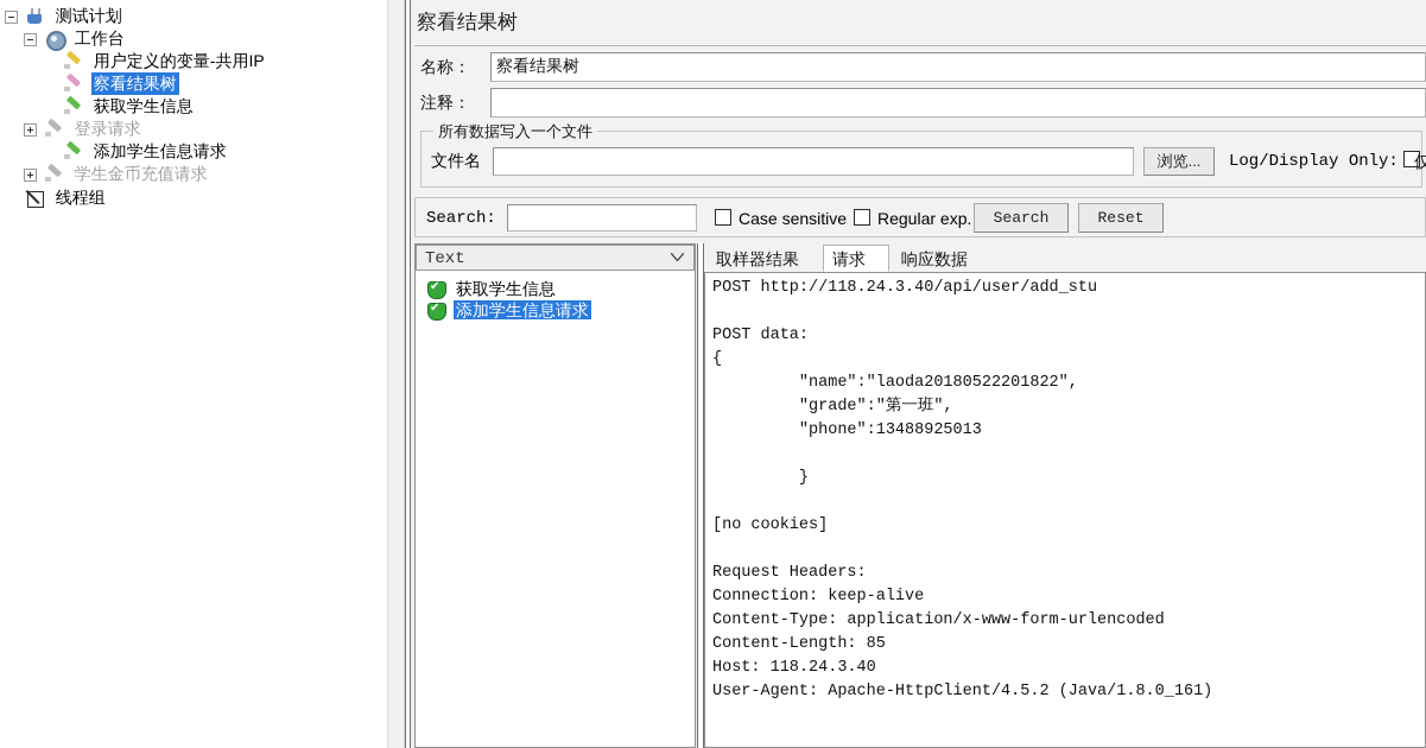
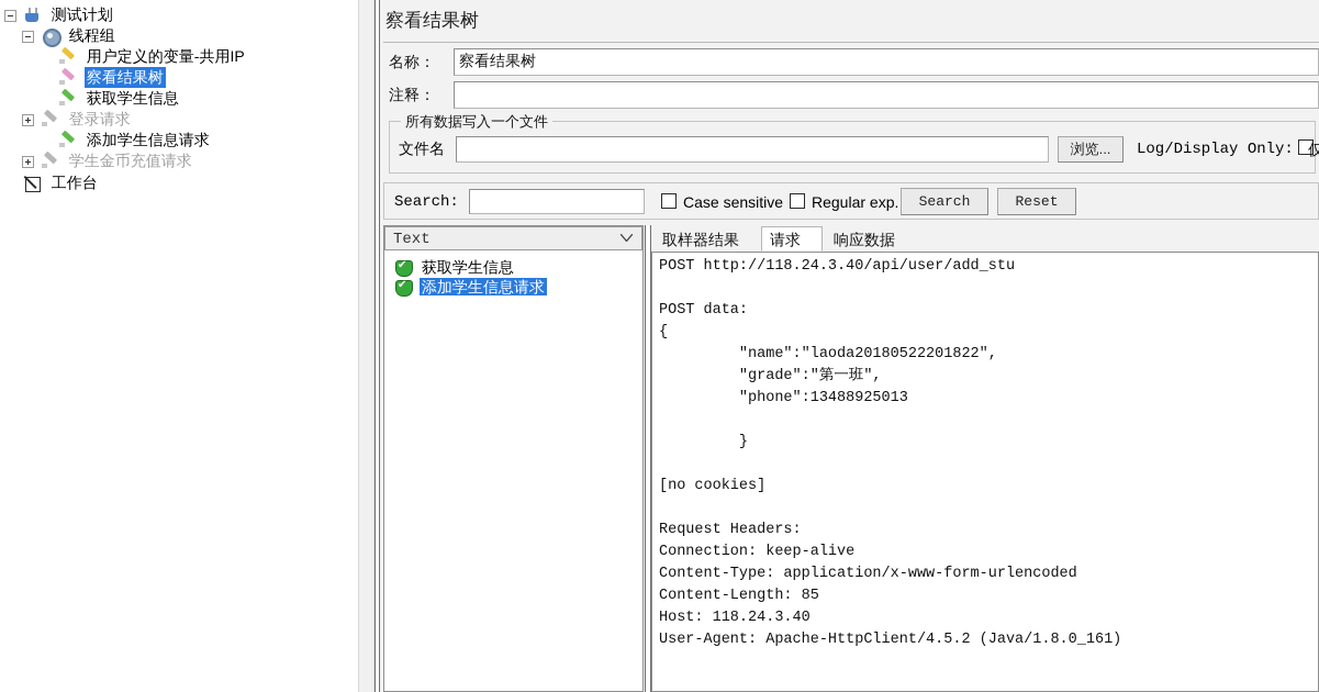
  测试计划
- 工作台
+ 线程组
  用户定义的变量-共用IP
  察看结果树
  获取学生信息
  登录请求
  添加学生信息请求
  学生金币充值请求
- 线程组
+ 工作台
  察看结果树
  名称：
  察看结果树
  注释：
  所有数据写入一个文件
  文件名
  浏览...
  Log/Display Only:
  仅
  Search:
  Case sensitive
  Regular exp.
  Search
  Reset
  Text
  获取学生信息
  添加学生信息请求
  取样器结果
  请求
  响应数据
  POST http://118.24.3.40/api/user/add_stu
  POST data:
  {
  "name":"laoda20180522201822",
  "grade":"第一班",
  "phone":13488925013
  }
  [no cookies]
  Request Headers:
  Connection: keep-alive
  Content-Type: application/x-www-form-urlencoded
  Content-Length: 85
  Host: 118.24.3.40
  User-Agent: Apache-HttpClient/4.5.2 (Java/1.8.0_161)
